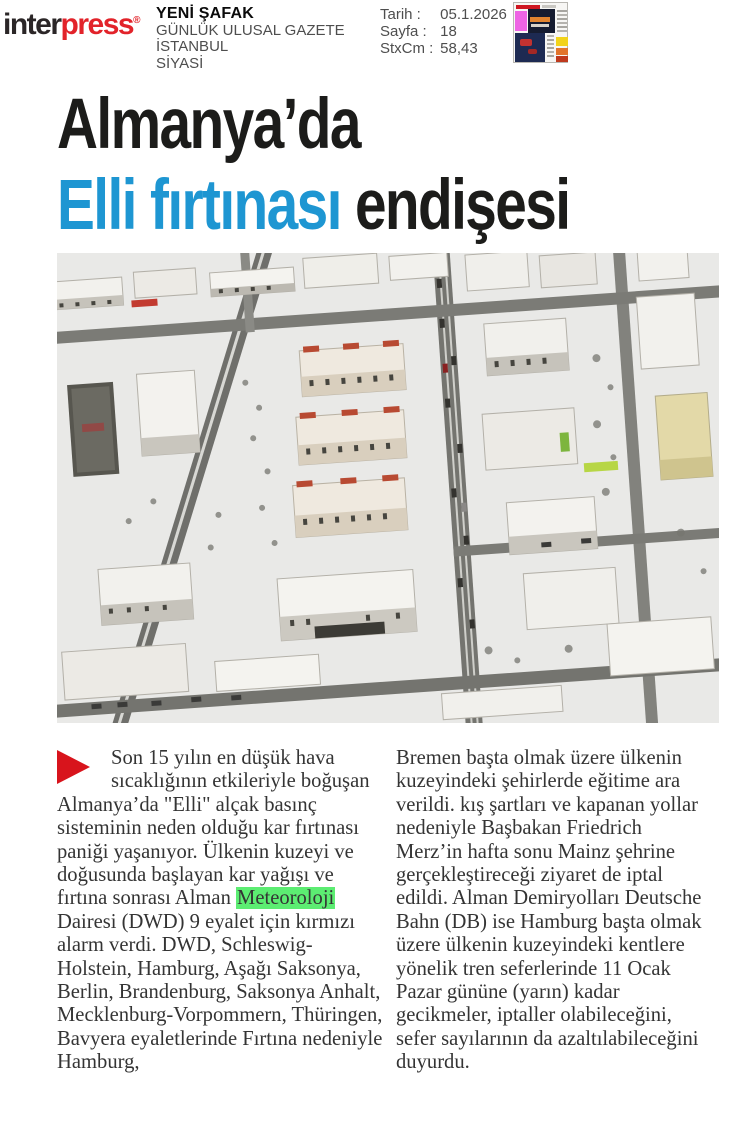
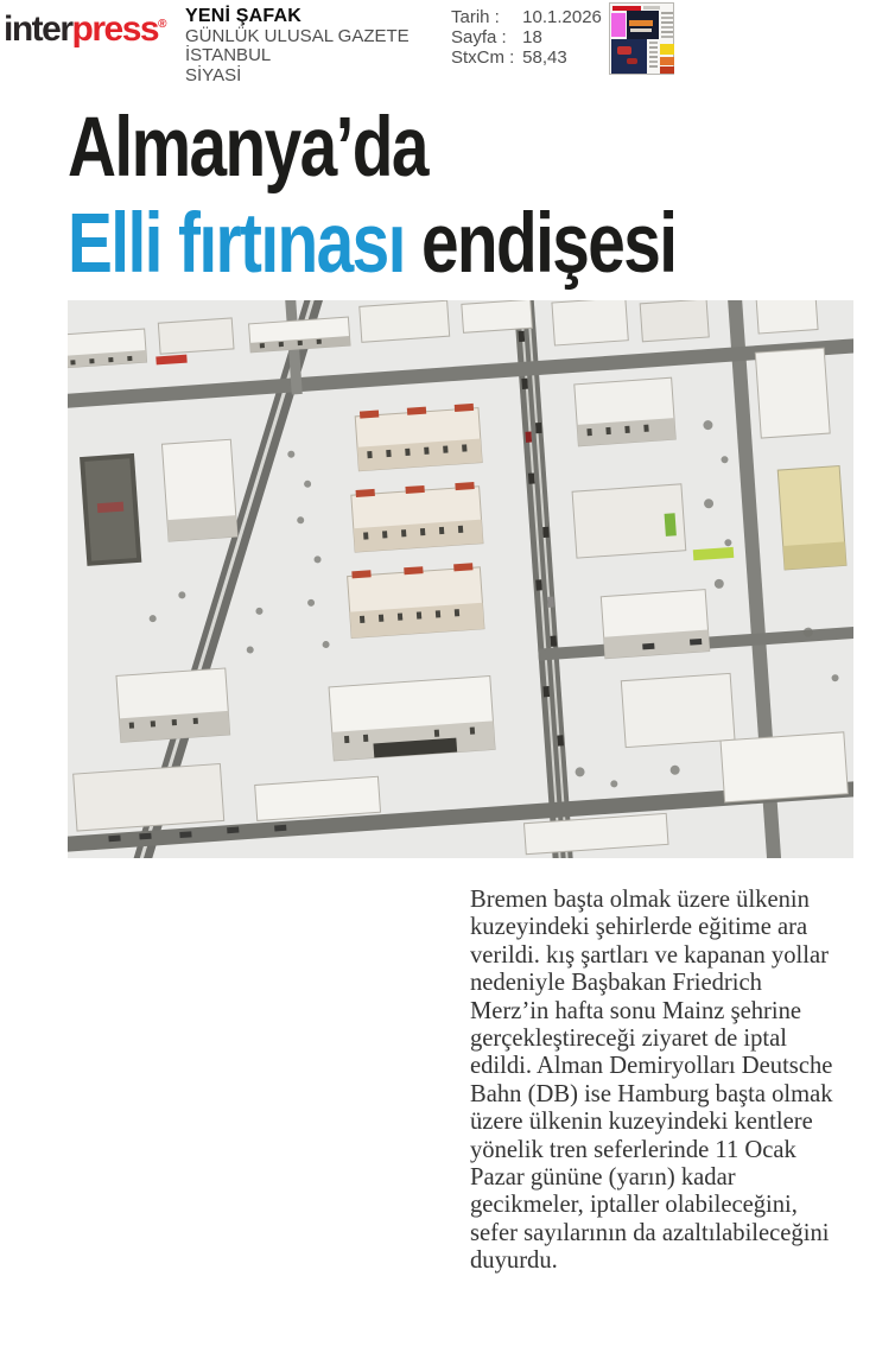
  interpress®
  YENİ ŞAFAK
  GÜNLÜK ULUSAL GAZETE
  İSTANBUL
  SİYASİ
- Tarih : 05.1.2026
+ Tarih : 10.1.2026
  Sayfa : 18
  StxCm : 58,43
  Almanya’da
  Elli fırtınası endişesi
- Son 15 yılın en düşük hava sıcaklığının etkileriyle boğuşan Almanya’da "Elli" alçak basınç sisteminin neden olduğu kar fırtınası paniği yaşanıyor. Ülkenin kuzeyi ve doğusunda başlayan kar yağışı ve fırtına sonrası Alman Meteoroloji Dairesi (DWD) 9 eyalet için kırmızı alarm verdi. DWD, Schleswig-Holstein, Hamburg, Aşağı Saksonya, Berlin, Brandenburg, Saksonya Anhalt, Mecklenburg-Vorpommern, Thüringen, Bavyera eyaletlerinde Fırtına nedeniyle Hamburg,
  Bremen başta olmak üzere ülkenin kuzeyindeki şehirlerde eğitime ara verildi. kış şartları ve kapanan yollar nedeniyle Başbakan Friedrich Merz’in hafta sonu Mainz şehrine gerçekleştireceği ziyaret de iptal edildi. Alman Demiryolları Deutsche Bahn (DB) ise Hamburg başta olmak üzere ülkenin kuzeyindeki kentlere yönelik tren seferlerinde 11 Ocak Pazar gününe (yarın) kadar gecikmeler, iptaller olabileceğini, sefer sayılarının da azaltılabileceğini duyurdu.
